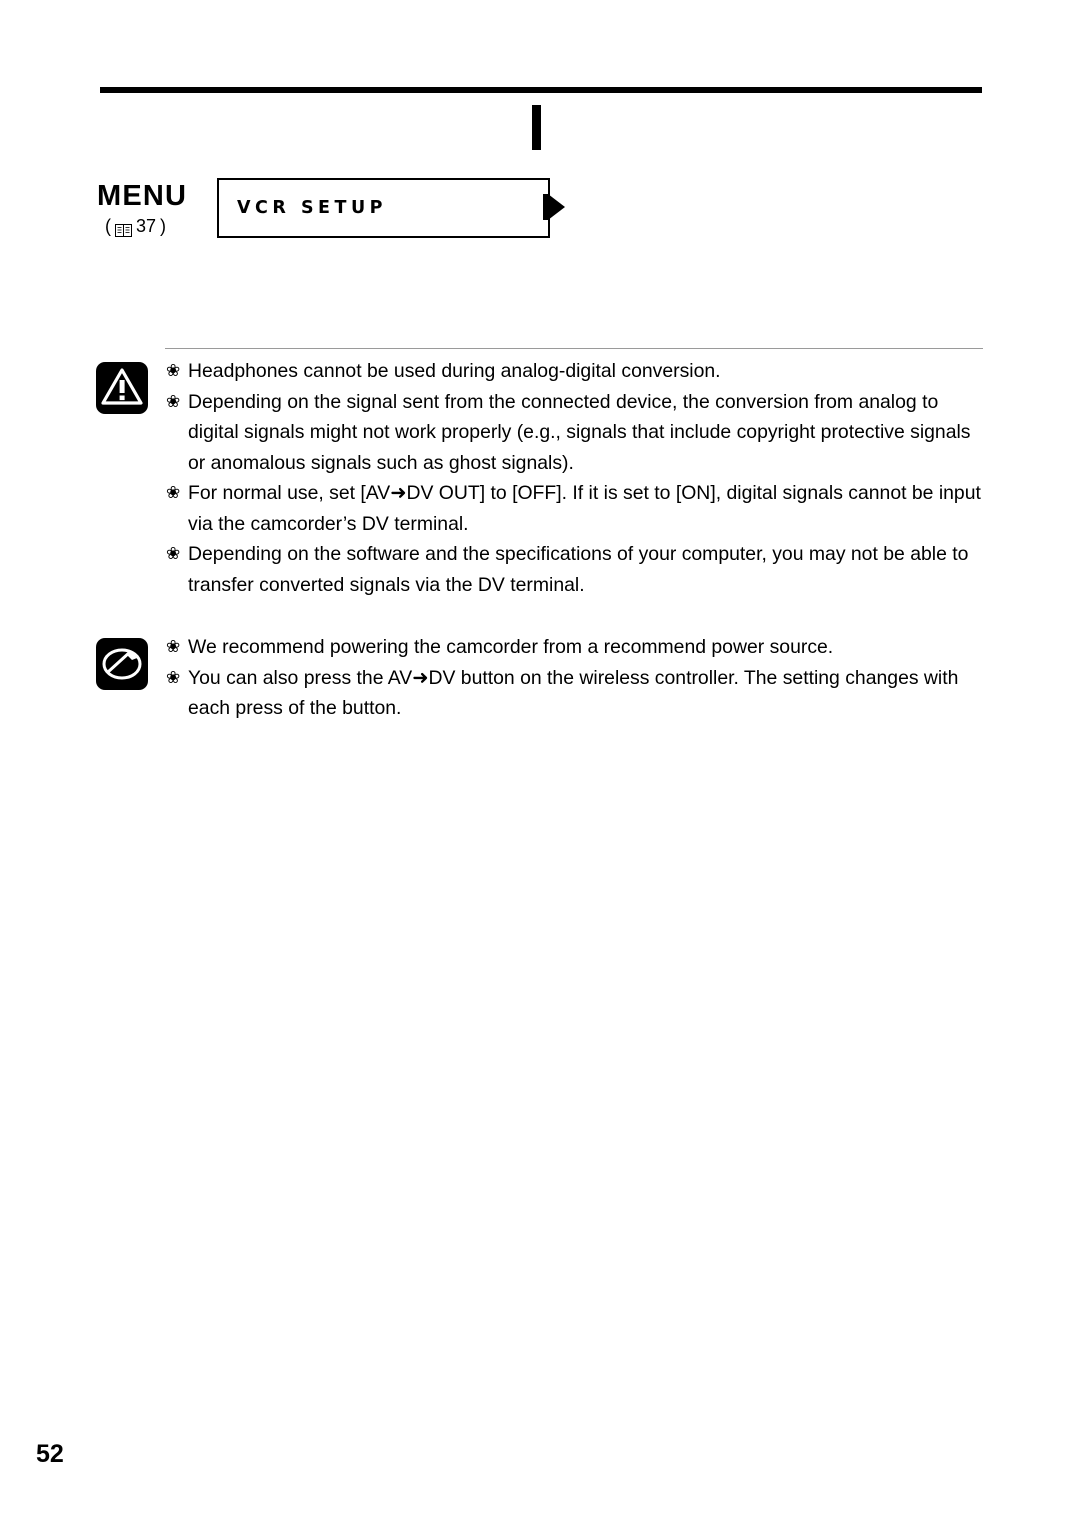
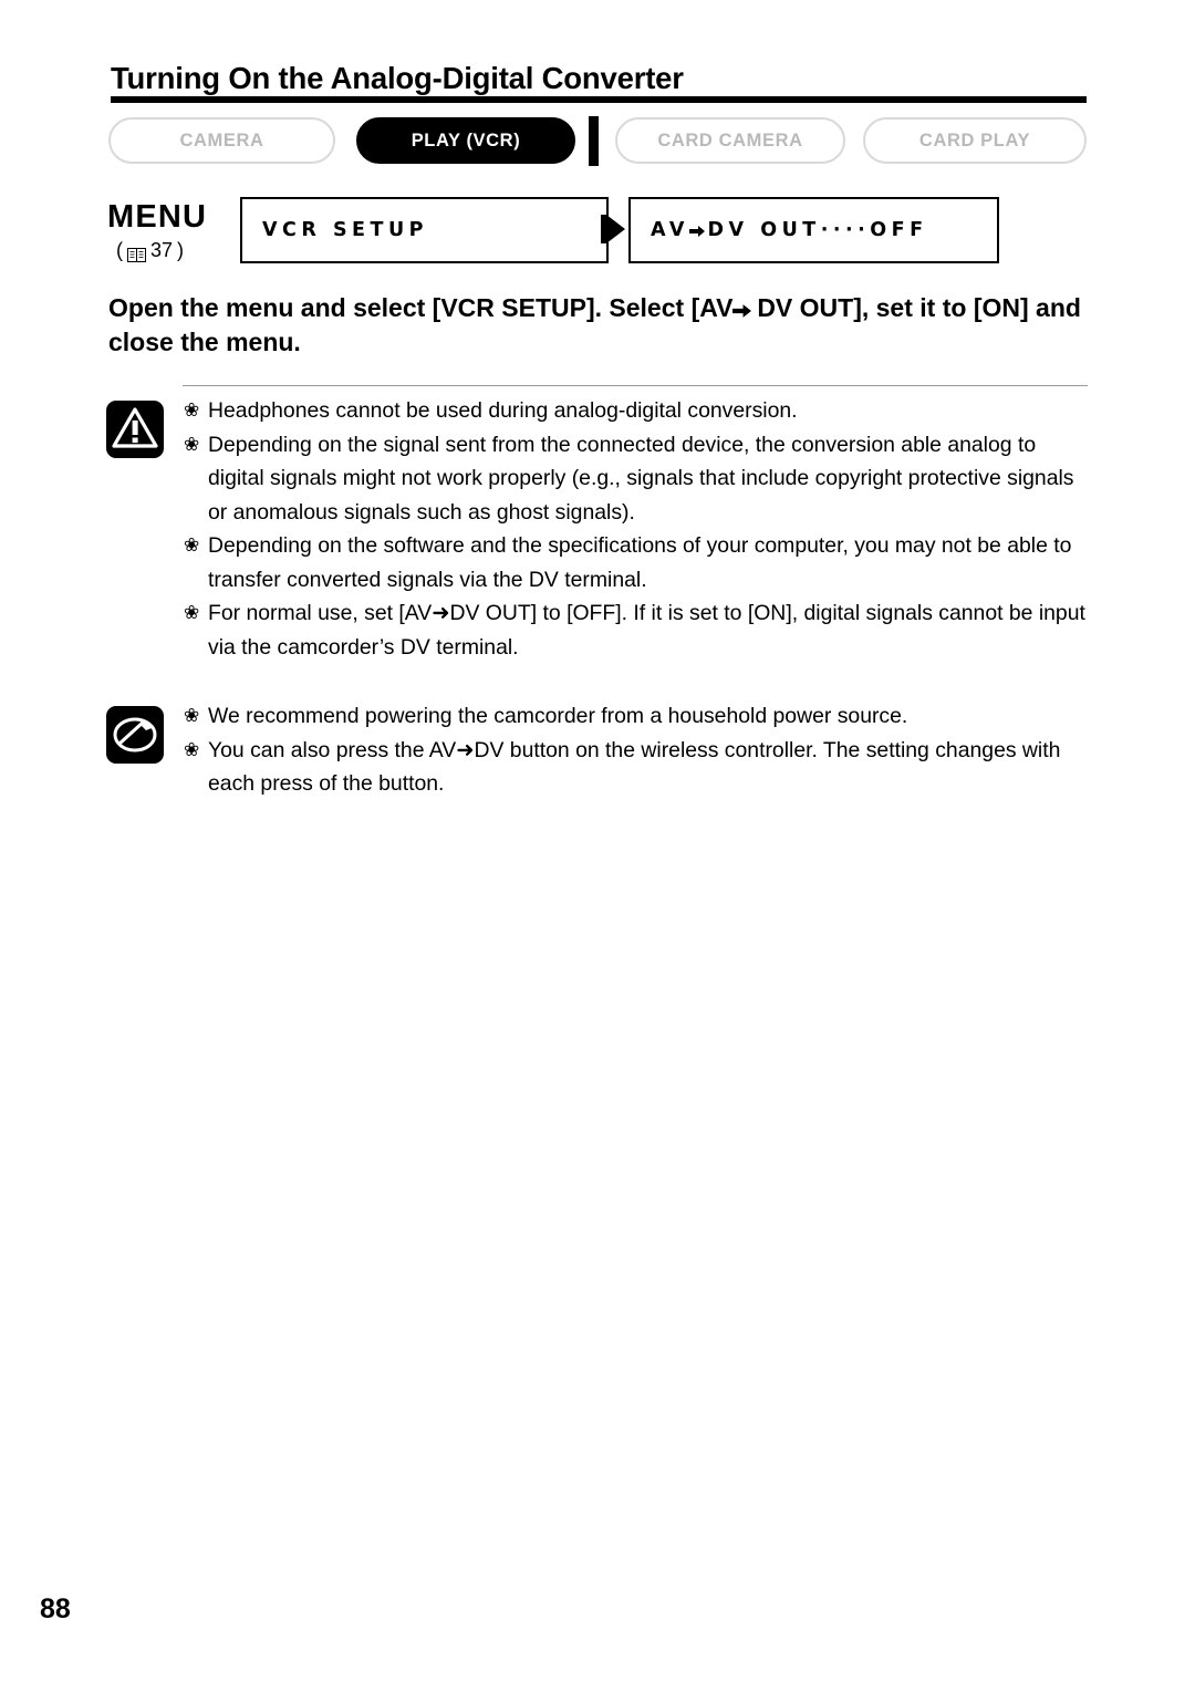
+ Turning On the Analog-Digital Converter
+ CAMERA
+ PLAY (VCR)
+ CARD CAMERA
+ CARD PLAY
  MENU
  (
  37
  )
  VCR SETUP
+ AV DV OUT····OFF
+ Open the menu and select [VCR SETUP]. Select [AV DV OUT], set it to [ON] and close the menu.
  ❀
  Headphones cannot be used during analog-digital conversion.
  ❀
- Depending on the signal sent from the connected device, the conversion from analog to digital signals might not work properly (e.g., signals that include copyright protective signals or anomalous signals such as ghost signals).
+ Depending on the signal sent from the connected device, the conversion able analog to digital signals might not work properly (e.g., signals that include copyright protective signals or anomalous signals such as ghost signals).
  ❀
- For normal use, set [AV➜DV OUT] to [OFF]. If it is set to [ON], digital signals cannot be input via the camcorder’s DV terminal.
+ Depending on the software and the specifications of your computer, you may not be able to transfer converted signals via the DV terminal.
  ❀
- Depending on the software and the specifications of your computer, you may not be able to transfer converted signals via the DV terminal.
+ For normal use, set [AV➜DV OUT] to [OFF]. If it is set to [ON], digital signals cannot be input via the camcorder’s DV terminal.
  ❀
- We recommend powering the camcorder from a recommend power source.
+ We recommend powering the camcorder from a household power source.
  ❀
  You can also press the AV➜DV button on the wireless controller. The setting changes with each press of the button.
- 52
+ 88
